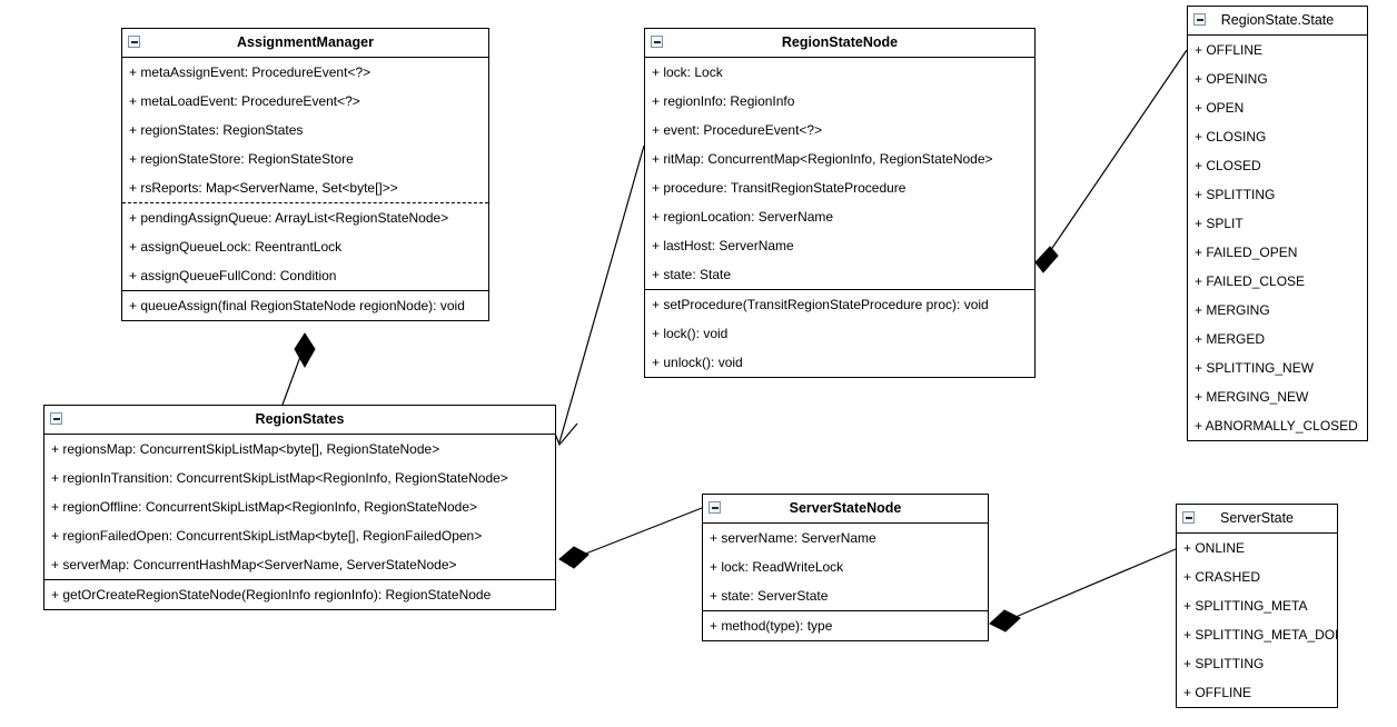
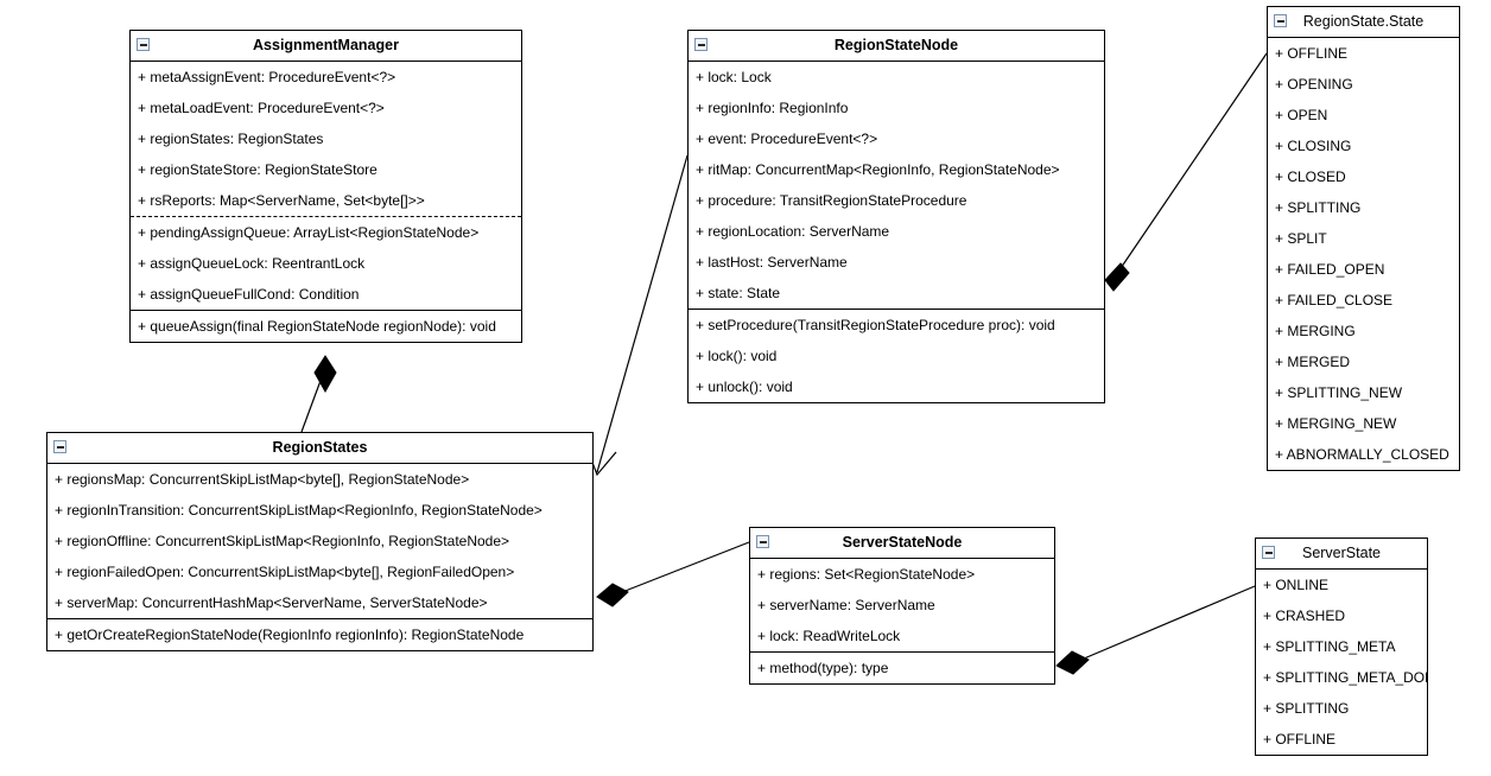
  AssignmentManager
  + metaAssignEvent: ProcedureEvent<?>
  + metaLoadEvent: ProcedureEvent<?>
  + regionStates: RegionStates
  + regionStateStore: RegionStateStore
  + rsReports: Map<ServerName, Set<byte[]>>
  + pendingAssignQueue: ArrayList<RegionStateNode>
  + assignQueueLock: ReentrantLock
  + assignQueueFullCond: Condition
  + queueAssign(final RegionStateNode regionNode): void
  RegionStateNode
  + lock: Lock
  + regionInfo: RegionInfo
  + event: ProcedureEvent<?>
  + ritMap: ConcurrentMap<RegionInfo, RegionStateNode>
  + procedure: TransitRegionStateProcedure
  + regionLocation: ServerName
  + lastHost: ServerName
  + state: State
  + setProcedure(TransitRegionStateProcedure proc): void
  + lock(): void
  + unlock(): void
  RegionState.State
  + OFFLINE
  + OPENING
  + OPEN
  + CLOSING
  + CLOSED
  + SPLITTING
  + SPLIT
  + FAILED_OPEN
  + FAILED_CLOSE
  + MERGING
  + MERGED
  + SPLITTING_NEW
  + MERGING_NEW
  + ABNORMALLY_CLOSED
  RegionStates
  + regionsMap: ConcurrentSkipListMap<byte[], RegionStateNode>
  + regionInTransition: ConcurrentSkipListMap<RegionInfo, RegionStateNode>
  + regionOffline: ConcurrentSkipListMap<RegionInfo, RegionStateNode>
  + regionFailedOpen: ConcurrentSkipListMap<byte[], RegionFailedOpen>
  + serverMap: ConcurrentHashMap<ServerName, ServerStateNode>
  + getOrCreateRegionStateNode(RegionInfo regionInfo): RegionStateNode
  ServerStateNode
+ + regions: Set<RegionStateNode>
  + serverName: ServerName
  + lock: ReadWriteLock
- + state: ServerState
  + method(type): type
  ServerState
  + ONLINE
  + CRASHED
  + SPLITTING_META
  + SPLITTING_META_DO
  + SPLITTING
  + OFFLINE
